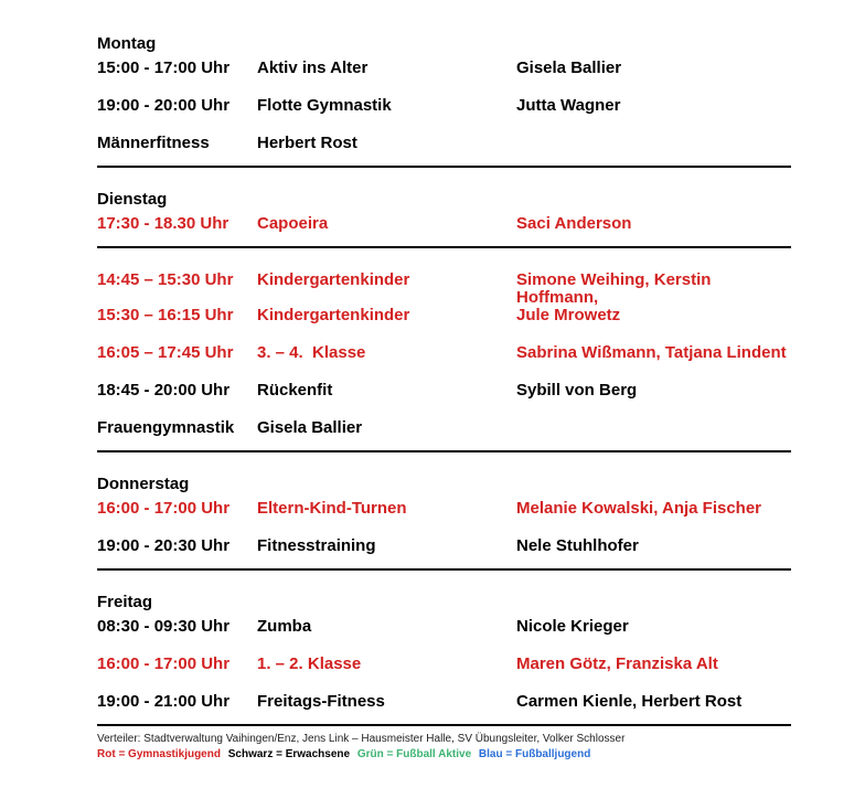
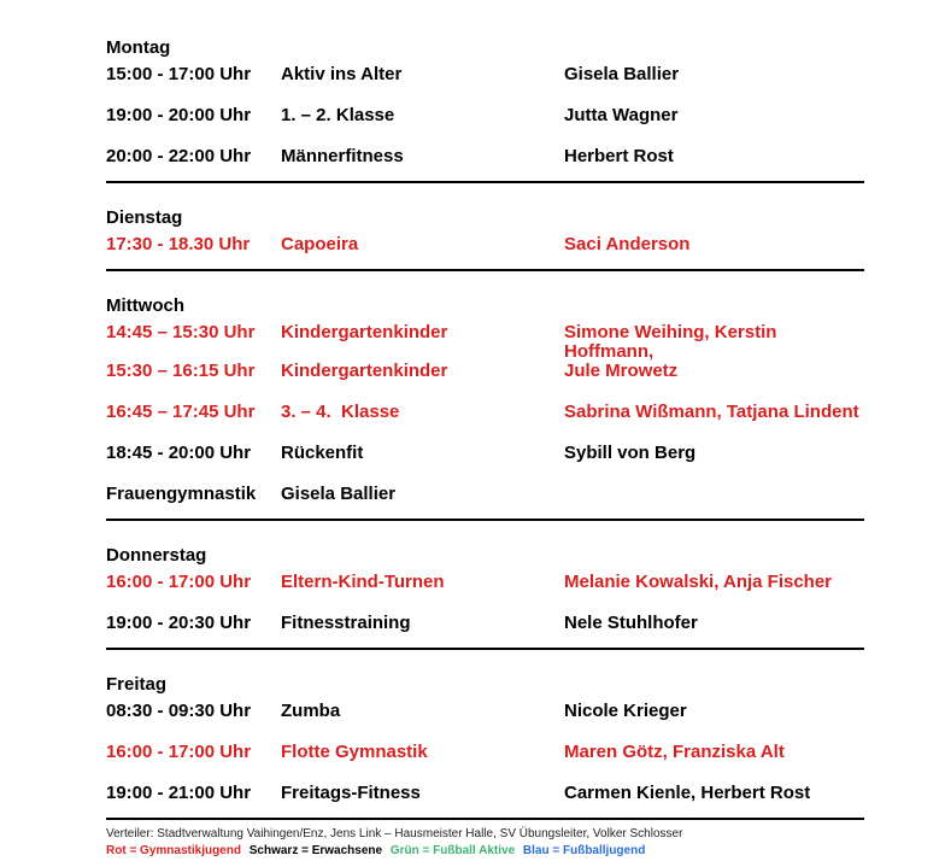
  Montag
  15:00 - 17:00 Uhr
  Aktiv ins Alter
  Gisela Ballier
  19:00 - 20:00 Uhr
- Flotte Gymnastik
+ 1. – 2. Klasse
  Jutta Wagner
+ 20:00 - 22:00 Uhr
  Männerfitness
  Herbert Rost
  Dienstag
  17:30 - 18.30 Uhr
  Capoeira
  Saci Anderson
+ Mittwoch
  14:45 – 15:30 Uhr
  Kindergartenkinder
  Simone Weihing, Kerstin Hoffmann,
  15:30 – 16:15 Uhr
  Kindergartenkinder
  Jule Mrowetz
- 16:05 – 17:45 Uhr
+ 16:45 – 17:45 Uhr
  3. – 4. Klasse
  Sabrina Wißmann, Tatjana Lindent
  18:45 - 20:00 Uhr
  Rückenfit
  Sybill von Berg
  Frauengymnastik
  Gisela Ballier
  Donnerstag
  16:00 - 17:00 Uhr
  Eltern-Kind-Turnen
  Melanie Kowalski, Anja Fischer
  19:00 - 20:30 Uhr
  Fitnesstraining
  Nele Stuhlhofer
  Freitag
  08:30 - 09:30 Uhr
  Zumba
  Nicole Krieger
  16:00 - 17:00 Uhr
- 1. – 2. Klasse
+ Flotte Gymnastik
  Maren Götz, Franziska Alt
  19:00 - 21:00 Uhr
  Freitags-Fitness
  Carmen Kienle, Herbert Rost
  Verteiler: Stadtverwaltung Vaihingen/Enz, Jens Link – Hausmeister Halle, SV Übungsleiter, Volker Schlosser
  Rot = Gymnastikjugend Schwarz = Erwachsene Grün = Fußball Aktive Blau = Fußballjugend
